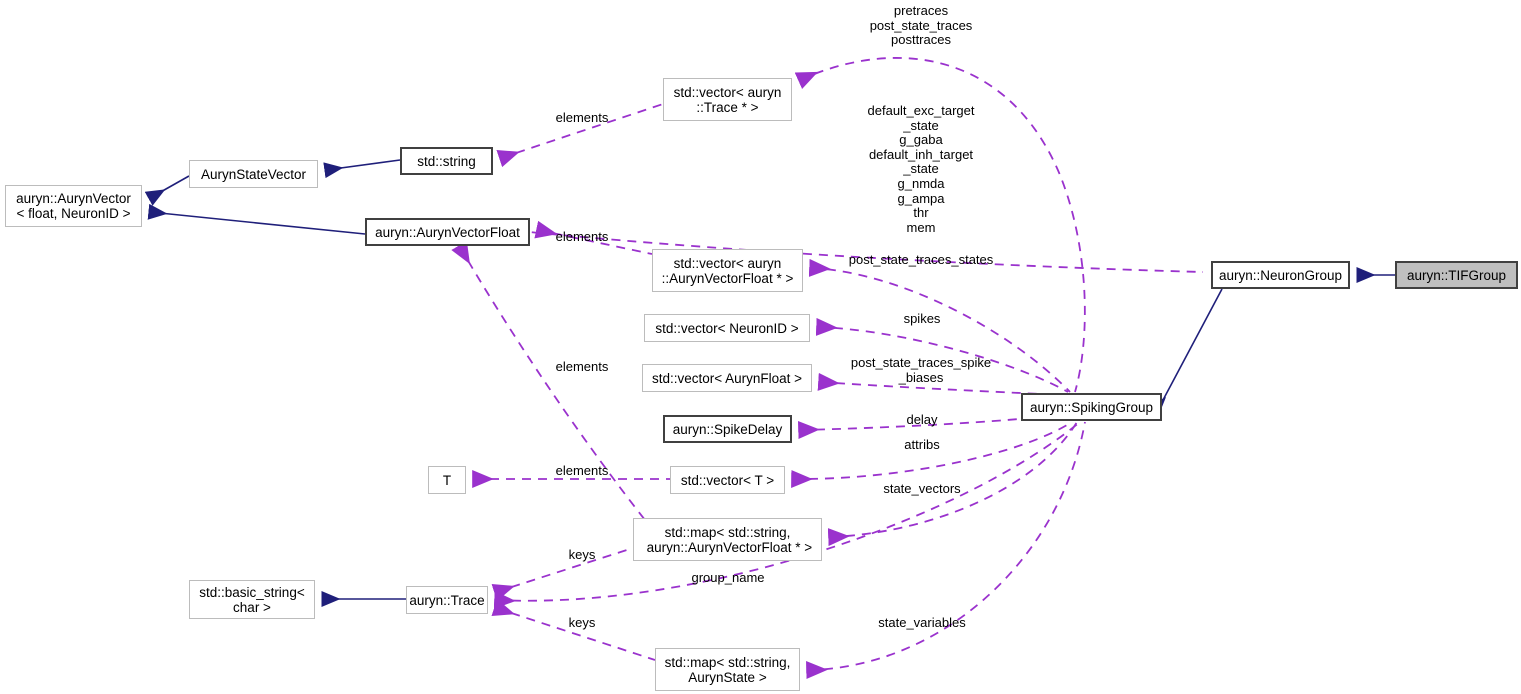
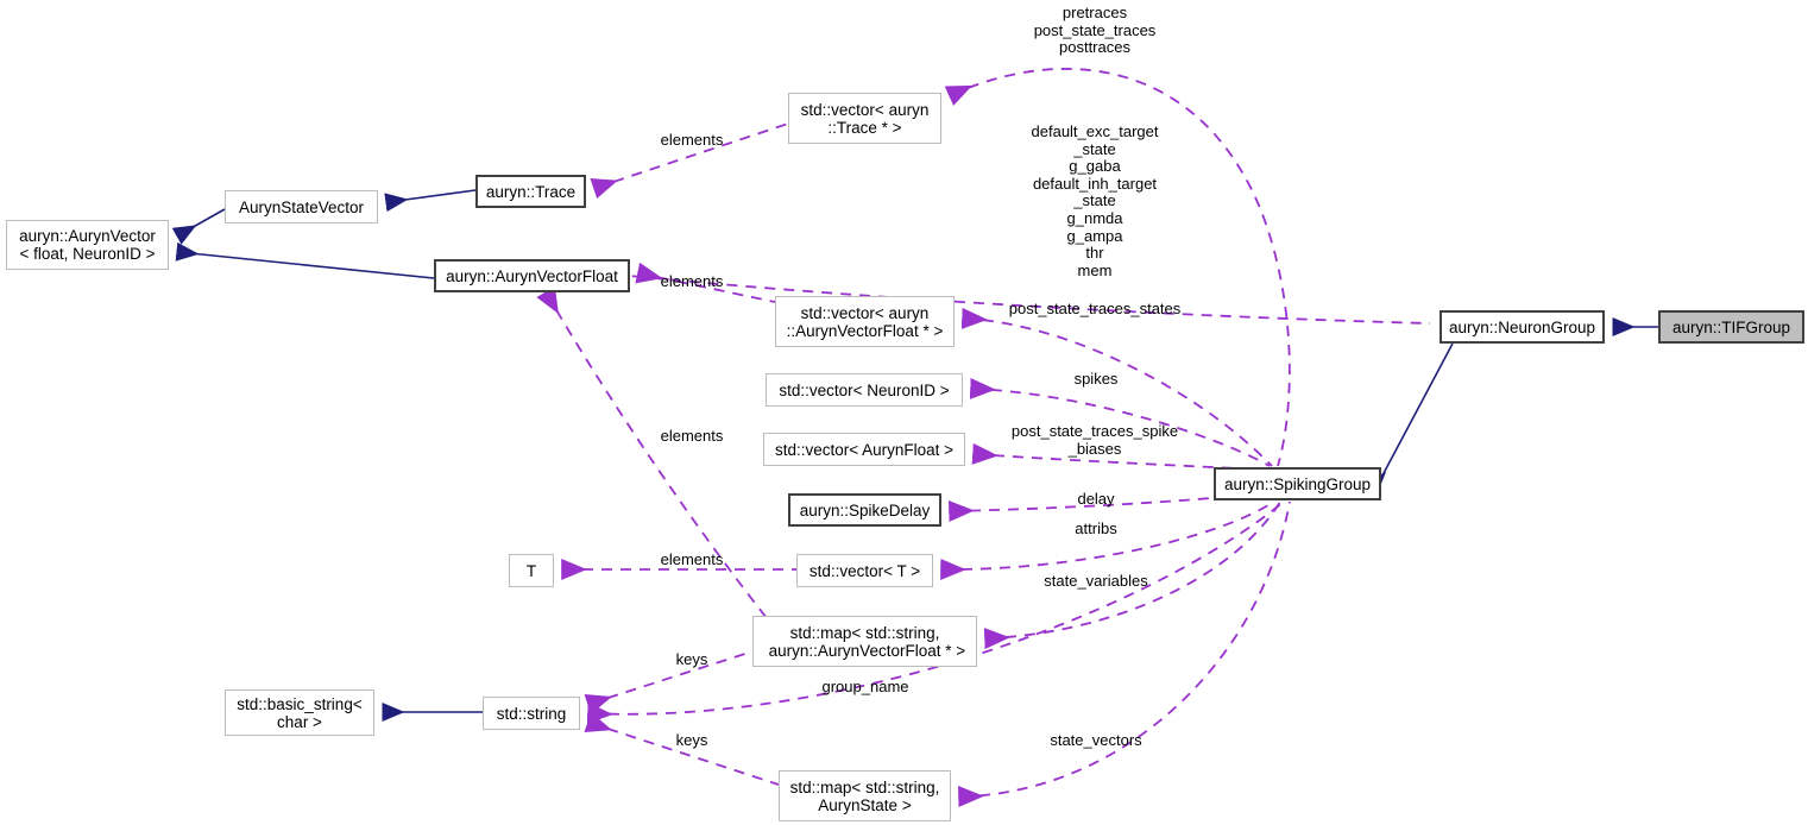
  auryn::AurynVector
  < float, NeuronID >
  AurynStateVector
- std::string
+ auryn::Trace
  std::vector< auryn
  ::Trace * >
  auryn::AurynVectorFloat
  std::vector< auryn
  ::AurynVectorFloat * >
  std::vector< NeuronID >
  std::vector< AurynFloat >
  auryn::SpikeDelay
  T
  std::vector< T >
  std::map< std::string,
  auryn::AurynVectorFloat * >
  std::basic_string<
  char >
- auryn::Trace
+ std::string
  std::map< std::string,
  AurynState >
  auryn::SpikingGroup
  auryn::NeuronGroup
  auryn::TIFGroup
  pretraces
  post_state_traces
  posttraces
  default_exc_target
  _state
  g_gaba
  default_inh_target
  _state
  g_nmda
  g_ampa
  thr
  mem
  elements
  elements
  post_state_traces_states
  spikes
  elements
  post_state_traces_spike
  _biases
  delay
  attribs
  elements
- state_vectors
+ state_variables
  keys
  group_name
  keys
- state_variables
+ state_vectors
